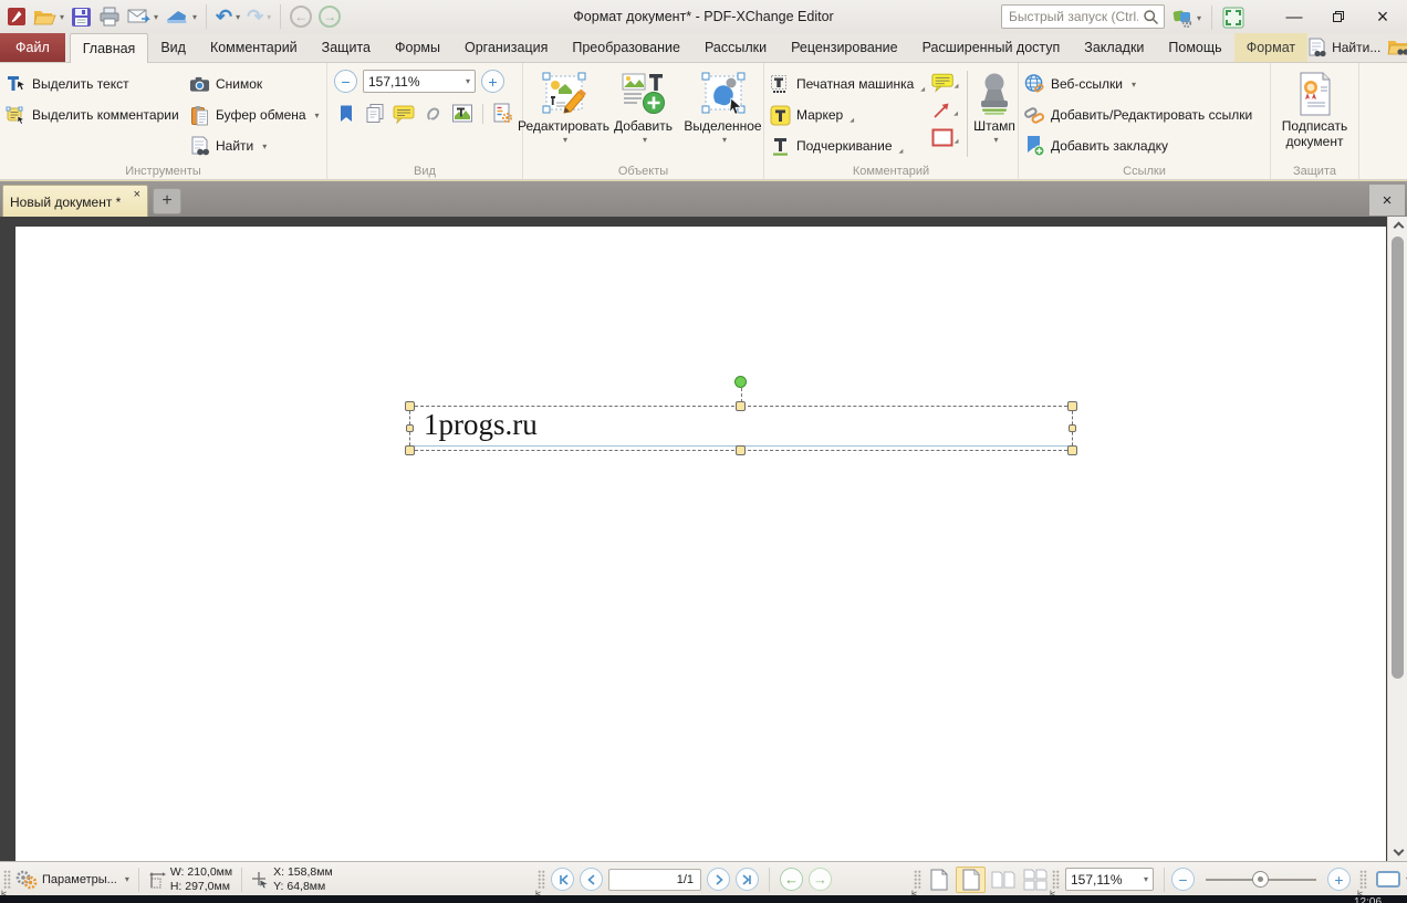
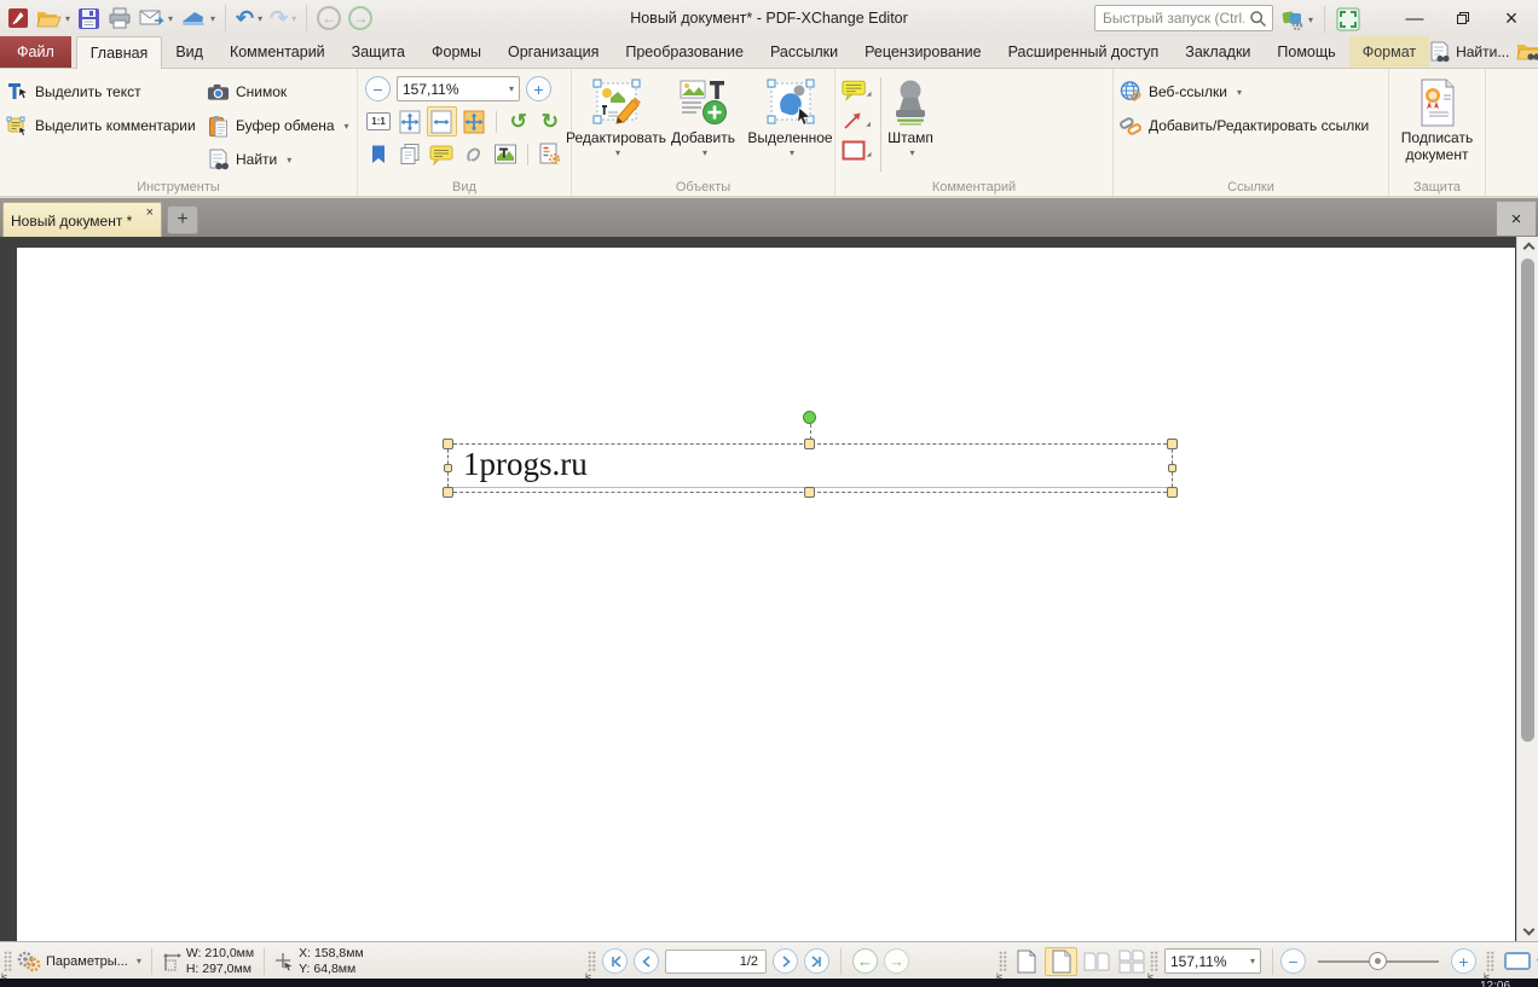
  ▾
  ▾
  ▾
  ↶
  ▾
  ↷
  ▾
  ←
  →
- Формат документ* - PDF-XChange Editor
+ Новый документ* - PDF-XChange Editor
  Быстрый запуск (Ctrl.
  ▾
  —
  ×
  Файл
  Главная
  Вид
  Комментарий
  Защита
  Формы
  Организация
  Преобразование
  Рассылки
  Рецензирование
  Расширенный доступ
  Закладки
  Помощь
  Формат
  Найти...
  Выделить текст
  Выделить комментарии
  Снимок
  Буфер обмена
  ▾
  Найти
  ▾
  Инструменты
  −
  157,11%
  ▾
  +
+ 1:1
+ ↺
+ ↻
  Вид
  Редактировать
  ▾
  Добавить
  ▾
  Выделенное
  ▾
  Объекты
- Печатная машинка
- Маркер
- Подчеркивание
  Штамп
  ▾
  Комментарий
  Веб-ссылки
  ▾
  Добавить/Редактировать ссылки
- Добавить закладку
  Ссылки
  Подписать документ
  Защита
  Новый документ *
  ×
  +
  ×
  1progs.ru
  Параметры...
  ▾
  W: 210,0мм
  H: 297,0мм
  X: 158,8мм
  Y: 64,8мм
- 1/1
+ 1/2
  ←
  →
  157,11%
  ▾
  −
  +
